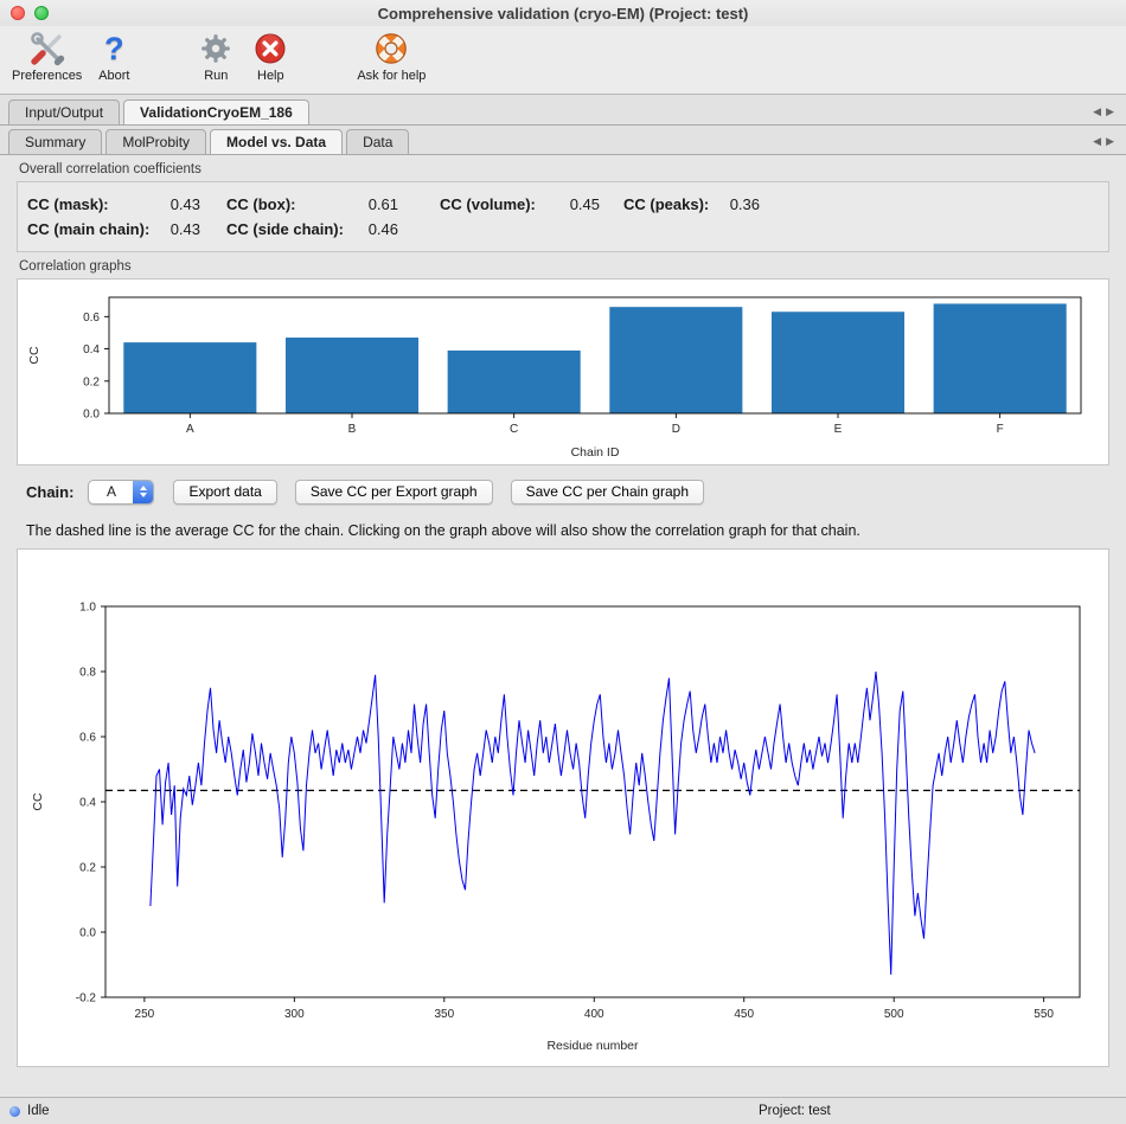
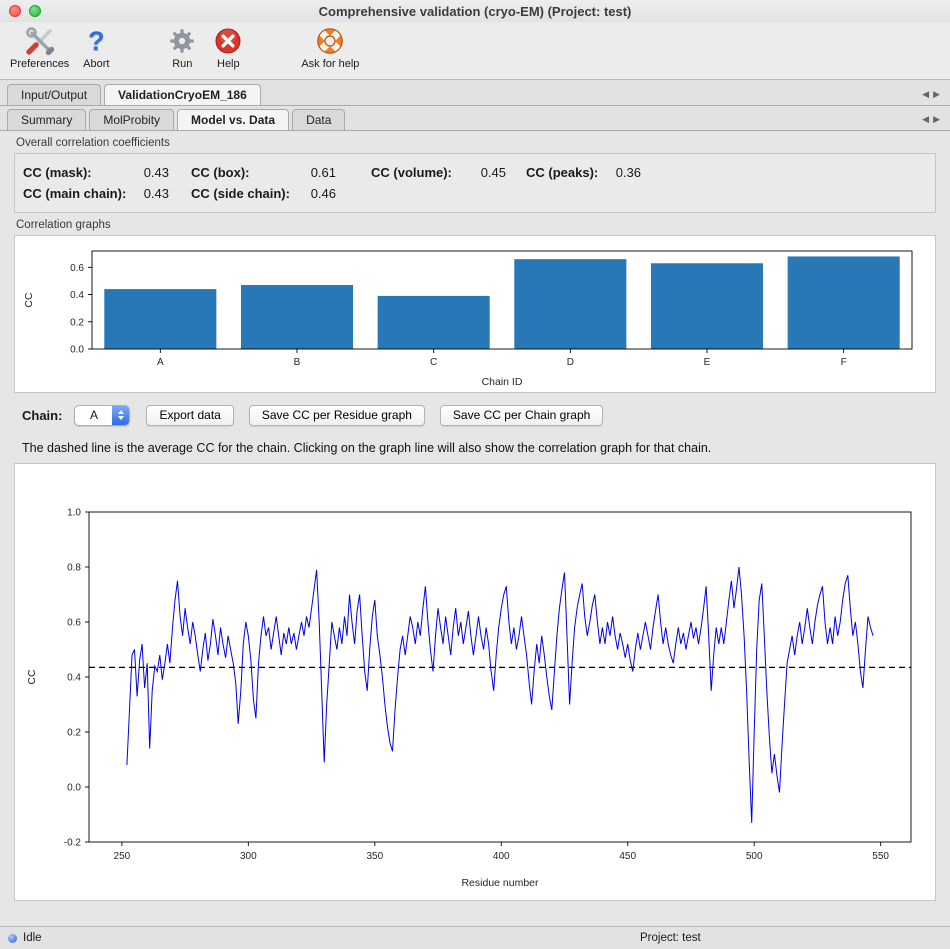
  Comprehensive validation (cryo-EM) (Project: test)
  Preferences
  ?
  Abort
  Run
  Help
  Ask for help
  Input/Output
  ValidationCryoEM_186
  ◀▶
  Summary
  MolProbity
  Model vs. Data
  Data
  ◀▶
  Overall correlation coefficients
  CC (mask):
  0.43
  CC (box):
  0.61
  CC (volume):
  0.45
  CC (peaks):
  0.36
  CC (main chain):
  0.43
  CC (side chain):
  0.46
  Correlation graphs
  0.0
  0.2
  0.4
  0.6
  A
  B
  C
  D
  E
  F
  Chain ID
  Chain:
  A
  Export data
- Save CC per Export graph
+ Save CC per Residue graph
  Save CC per Chain graph
- The dashed line is the average CC for the chain. Clicking on the graph above will also show the correlation graph for that chain.
+ The dashed line is the average CC for the chain. Clicking on the graph line will also show the correlation graph for that chain.
  250
  300
  350
  400
  450
  500
  550
  -0.2
  0.0
  0.2
  0.4
  0.6
  0.8
  1.0
  Residue number
  Idle
  Project: test
